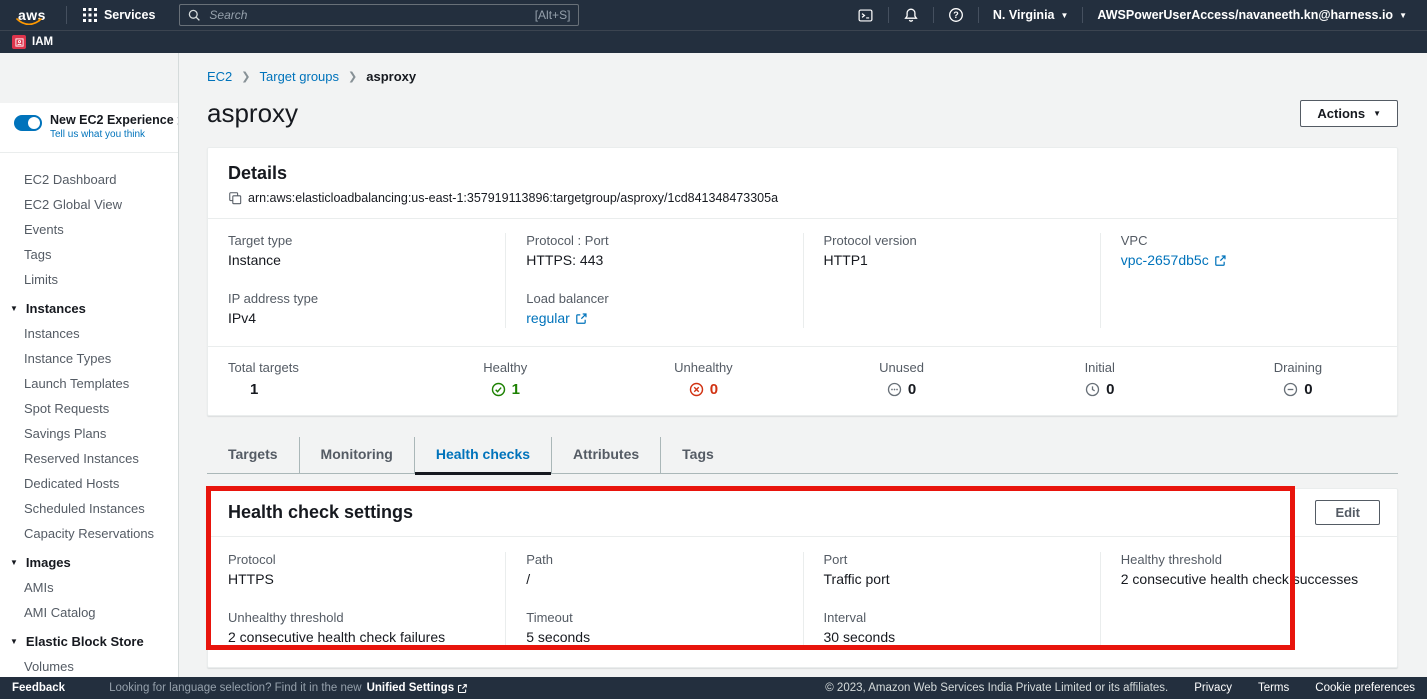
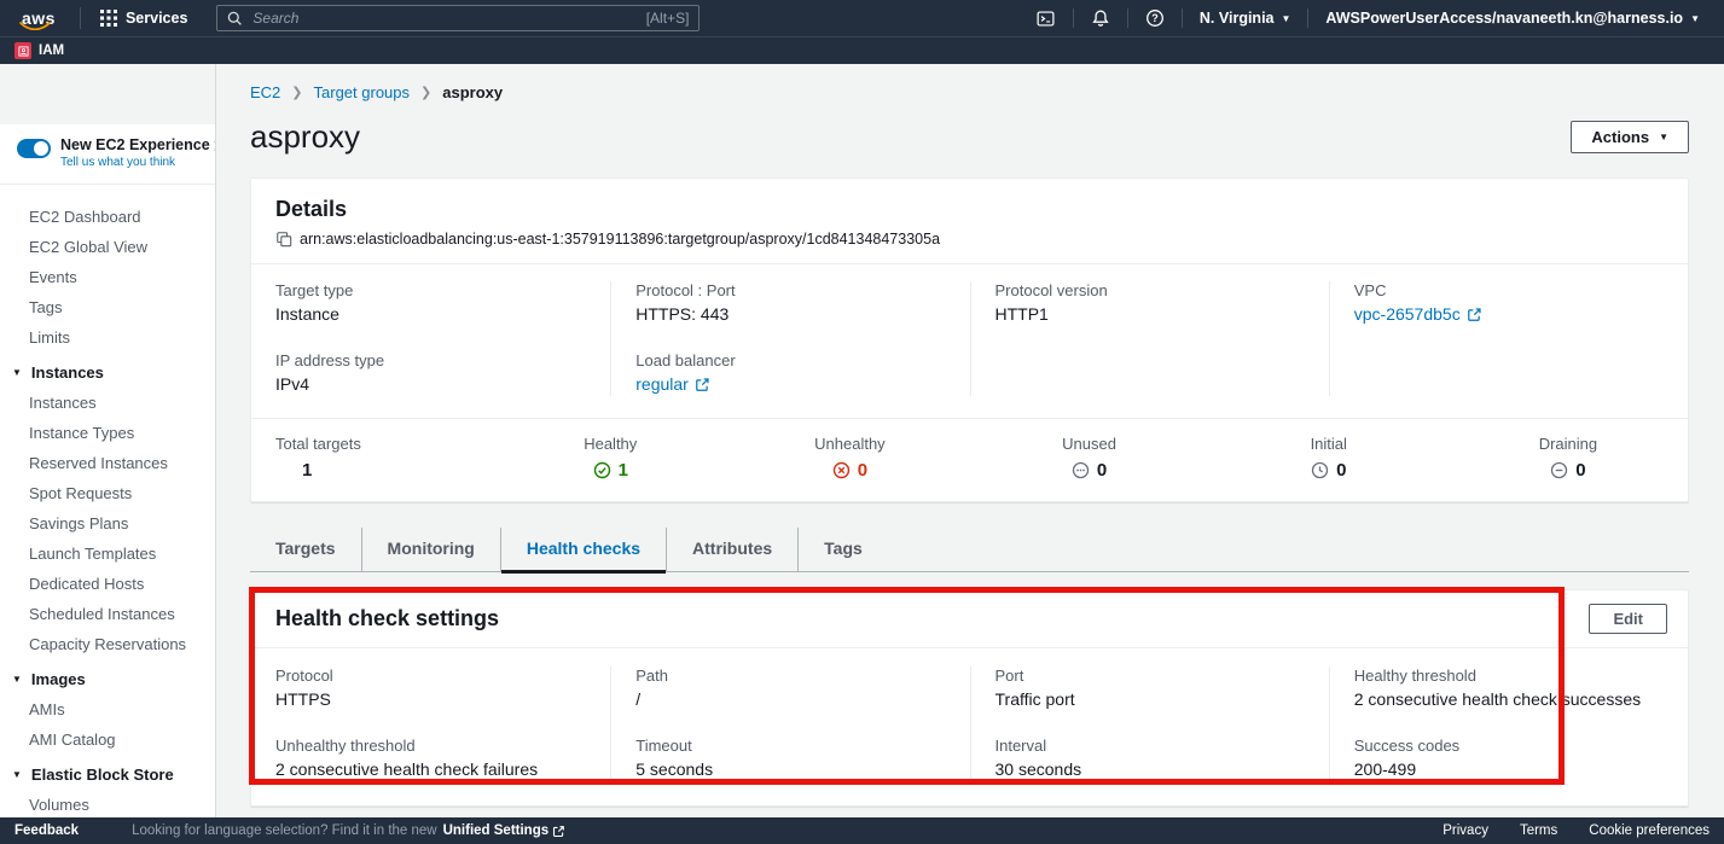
  aws
  Services
  Search
  [Alt+S]
  ?
  N. Virginia
  ▼
  AWSPowerUserAccess/navaneeth.kn@harness.io
  ▼
  IAM
  New EC2 Experience
  Tell us what you think
  EC2 Dashboard
  EC2 Global View
  Events
  Tags
  Limits
  ▼
  Instances
  Instances
  Instance Types
- Launch Templates
+ Reserved Instances
  Spot Requests
  Savings Plans
- Reserved Instances
+ Launch Templates
  Dedicated Hosts
  Scheduled Instances
  Capacity Reservations
  ▼
  Images
  AMIs
  AMI Catalog
  ▼
  Elastic Block Store
  Volumes
  EC2
  ❯
  Target groups
  ❯
  asproxy
  asproxy
  Actions
  ▼
  Details
  arn:aws:elasticloadbalancing:us-east-1:357919113896:targetgroup/asproxy/1cd841348473305a
  Target type
  Instance
  IP address type
  IPv4
  Protocol : Port
  HTTPS: 443
  Load balancer
  regular
  Protocol version
  HTTP1
  VPC
  vpc-2657db5c
  Total targets
  1
  Healthy
  1
  Unhealthy
  0
  Unused
  0
  Initial
  0
  Draining
  0
  Targets
  Monitoring
  Health checks
  Attributes
  Tags
  Health check settings
  Edit
  Protocol
  HTTPS
  Unhealthy threshold
  2 consecutive health check failures
  Path
  /
  Timeout
  5 seconds
  Port
  Traffic port
  Interval
  30 seconds
  Healthy threshold
  2 consecutive health check successes
+ Success codes
+ 200-499
  Feedback
  Looking for language selection? Find it in the new
  Unified Settings
- © 2023, Amazon Web Services India Private Limited or its affiliates.
  Privacy
  Terms
  Cookie preferences
